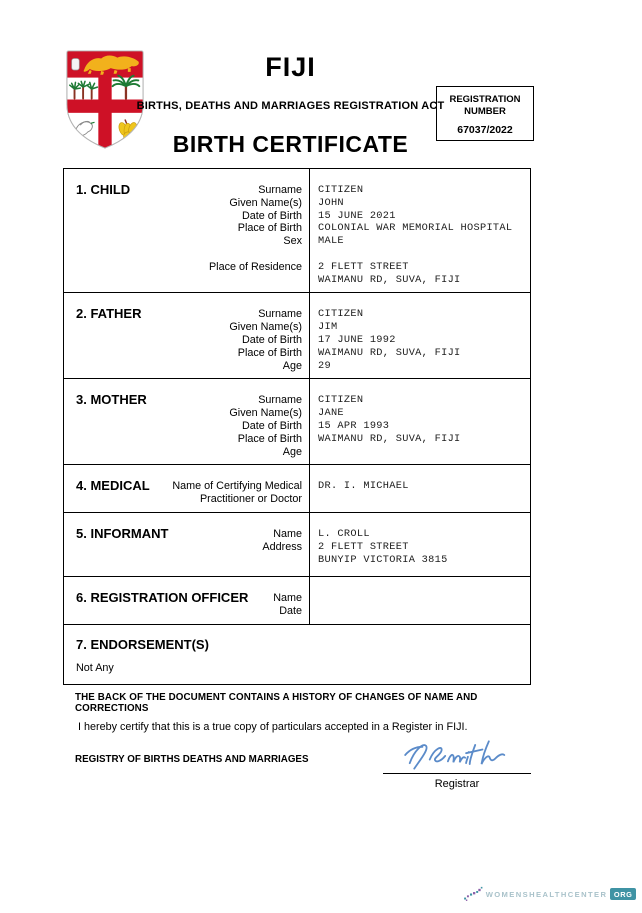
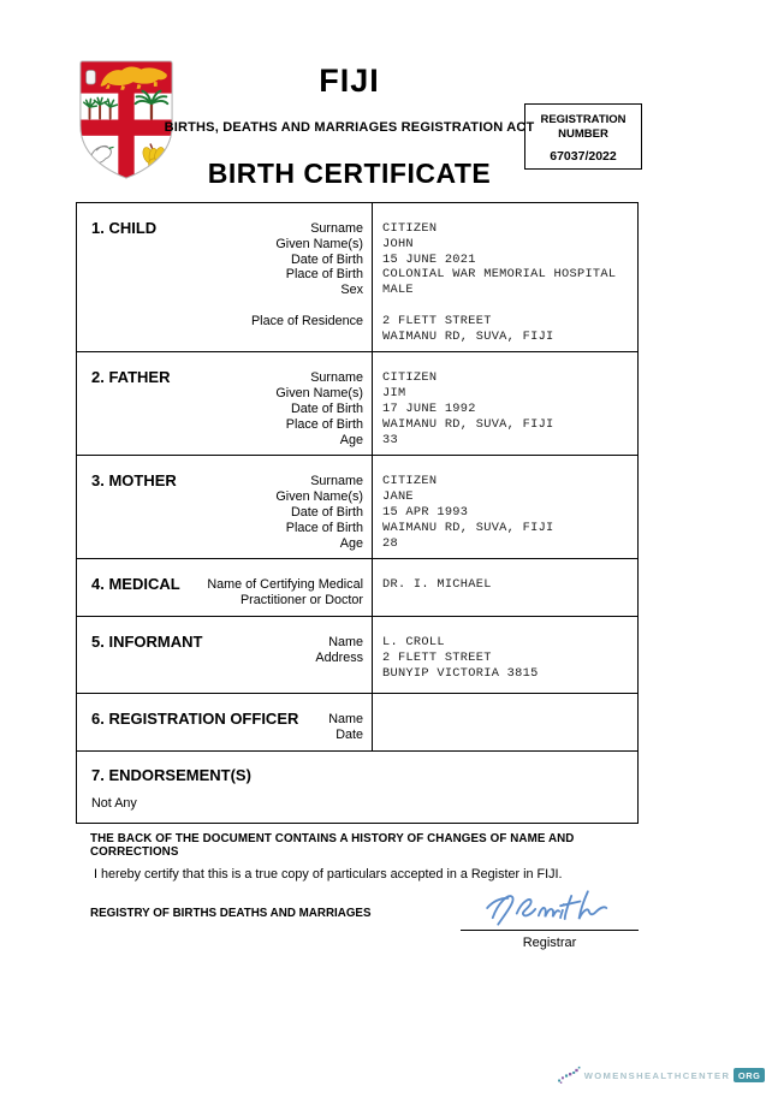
  FIJI
  BIRTHS, DEATHS AND MARRIAGES REGISTRATION ACT
  BIRTH CERTIFICATE
  REGISTRATION
  NUMBER
  67037/2022
  1. CHILD
  Surname
  Given Name(s)
  Date of Birth
  Place of Birth
  Sex
  Place of Residence
  CITIZEN
  JOHN
  15 JUNE 2021
  COLONIAL WAR MEMORIAL HOSPITAL
  MALE
  2 FLETT STREET
  WAIMANU RD, SUVA, FIJI
  2. FATHER
  Surname
  Given Name(s)
  Date of Birth
  Place of Birth
  Age
  CITIZEN
  JIM
  17 JUNE 1992
  WAIMANU RD, SUVA, FIJI
- 29
+ 33
  3. MOTHER
  Surname
  Given Name(s)
  Date of Birth
  Place of Birth
  Age
  CITIZEN
  JANE
  15 APR 1993
  WAIMANU RD, SUVA, FIJI
+ 28
  4. MEDICAL
  Name of Certifying Medical
  Practitioner or Doctor
  DR. I. MICHAEL
  5. INFORMANT
  Name
  Address
  L. CROLL
  2 FLETT STREET
  BUNYIP VICTORIA 3815
  6. REGISTRATION OFFICER
  Name
  Date
  7. ENDORSEMENT(S)
  Not Any
  THE BACK OF THE DOCUMENT CONTAINS A HISTORY OF CHANGES OF NAME AND CORRECTIONS
  I hereby certify that this is a true copy of particulars accepted in a Register in FIJI.
  REGISTRY OF BIRTHS DEATHS AND MARRIAGES
  Registrar
  WOMENSHEALTHCENTER
  ORG
